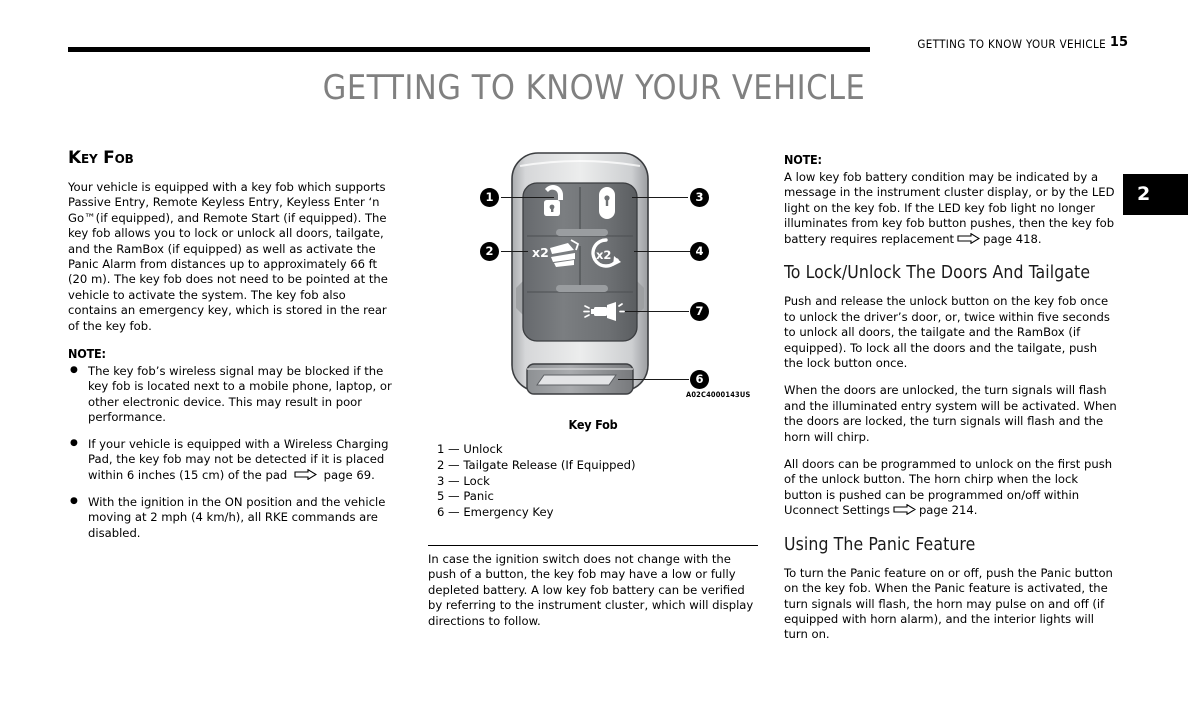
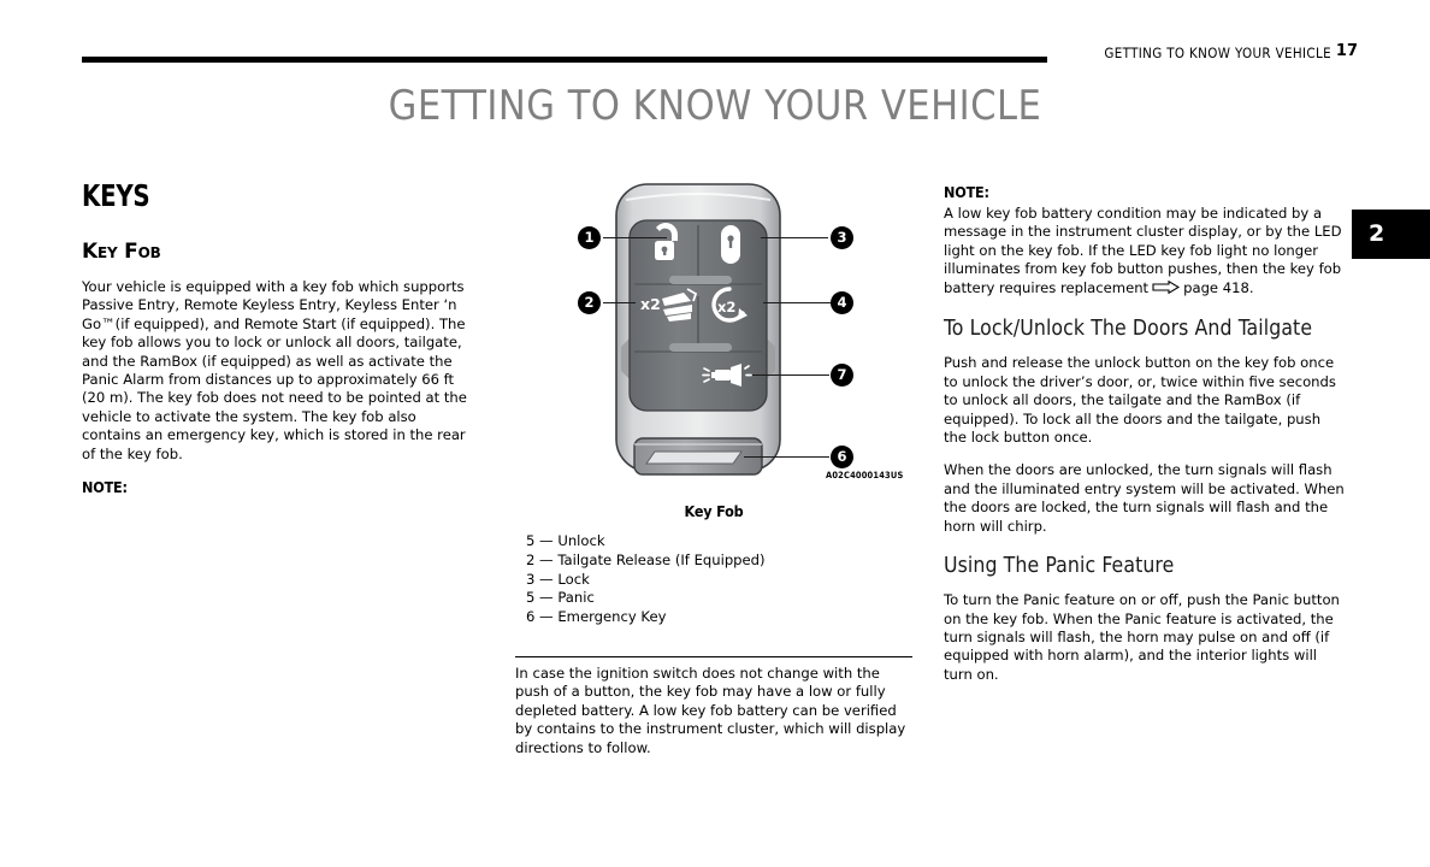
  GETTING TO KNOW YOUR VEHICLE
- 15
+ 17
  GETTING TO KNOW YOUR VEHICLE
  2
+ KEYS
  Key Fob
  Your vehicle is equipped with a key fob which supports Passive Entry, Remote Keyless Entry, Keyless Enter ‘n Go™(if equipped), and Remote Start (if equipped). The key fob allows you to lock or unlock all doors, tailgate, and the RamBox (if equipped) as well as activate the Panic Alarm from distances up to approximately 66 ft (20 m). The key fob does not need to be pointed at the vehicle to activate the system. The key fob also contains an emergency key, which is stored in the rear of the key fob.
  NOTE:
- The key fob’s wireless signal may be blocked if the key fob is located next to a mobile phone, laptop, or other electronic device. This may result in poor performance.
- If your vehicle is equipped with a Wireless Charging Pad, the key fob may not be detected if it is placed within 6 inches (15 cm) of the pad page 69.
- With the ignition in the ON position and the vehicle moving at 2 mph (4 km/h), all RKE commands are disabled.
  x2
  x2
  1
  2
  3
  4
  7
  6
  A02C4000143US
  Key Fob
- 1 — Unlock
+ 5 — Unlock
  2 — Tailgate Release (If Equipped)
  3 — Lock
  5 — Panic
  6 — Emergency Key
- In case the ignition switch does not change with the push of a button, the key fob may have a low or fully depleted battery. A low key fob battery can be verified by referring to the instrument cluster, which will display directions to follow.
+ In case the ignition switch does not change with the push of a button, the key fob may have a low or fully depleted battery. A low key fob battery can be verified by contains to the instrument cluster, which will display directions to follow.
  NOTE:
  A low key fob battery condition may be indicated by a message in the instrument cluster display, or by the LED light on the key fob. If the LED key fob light no longer illuminates from key fob button pushes, then the key fob battery requires replacement page 418.
  To Lock/Unlock The Doors And Tailgate
  Push and release the unlock button on the key fob once to unlock the driver’s door, or, twice within five seconds to unlock all doors, the tailgate and the RamBox (if equipped). To lock all the doors and the tailgate, push the lock button once.
  When the doors are unlocked, the turn signals will flash and the illuminated entry system will be activated. When the doors are locked, the turn signals will flash and the horn will chirp.
- All doors can be programmed to unlock on the first push of the unlock button. The horn chirp when the lock button is pushed can be programmed on/off within Uconnect Settings page 214.
  Using The Panic Feature
  To turn the Panic feature on or off, push the Panic button on the key fob. When the Panic feature is activated, the turn signals will flash, the horn may pulse on and off (if equipped with horn alarm), and the interior lights will turn on.
